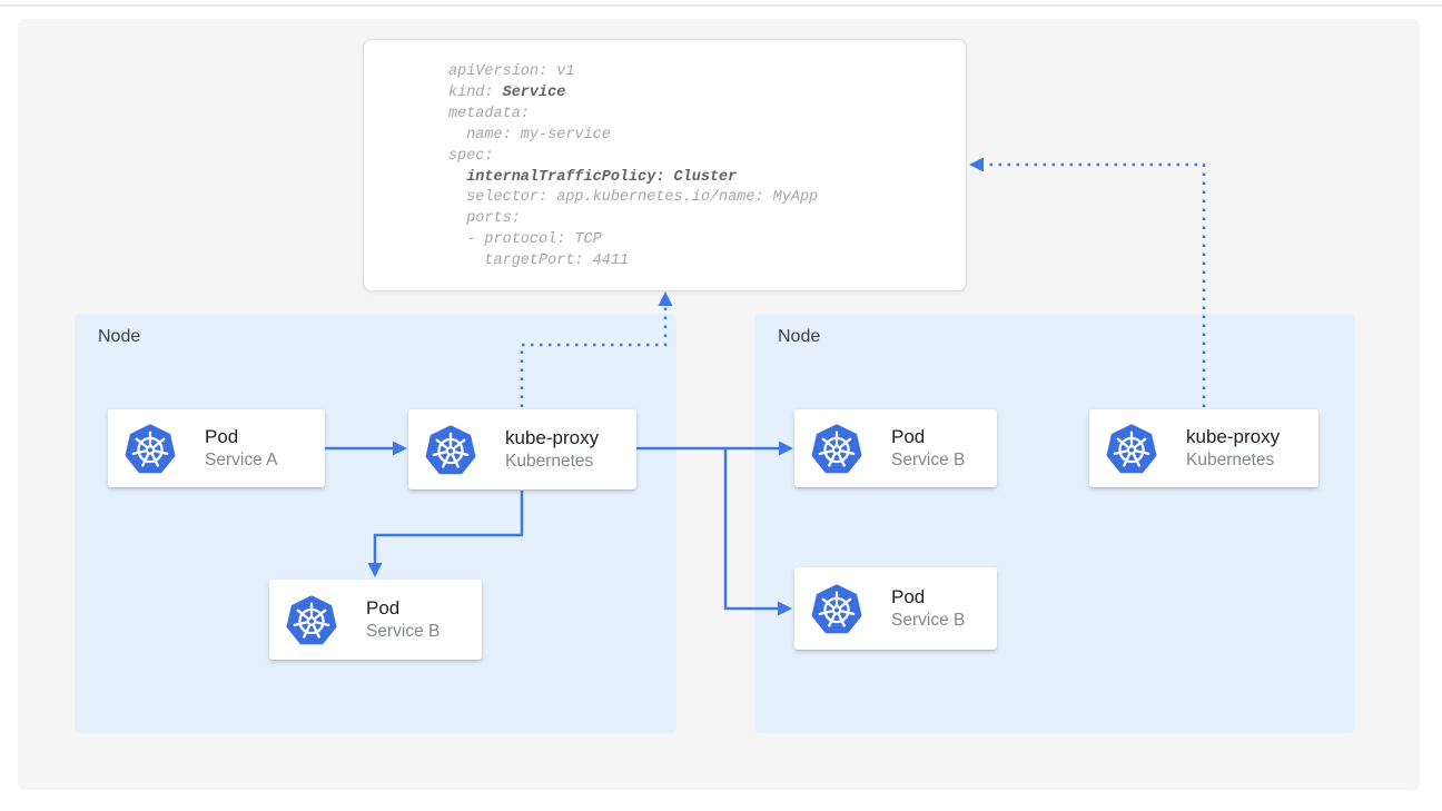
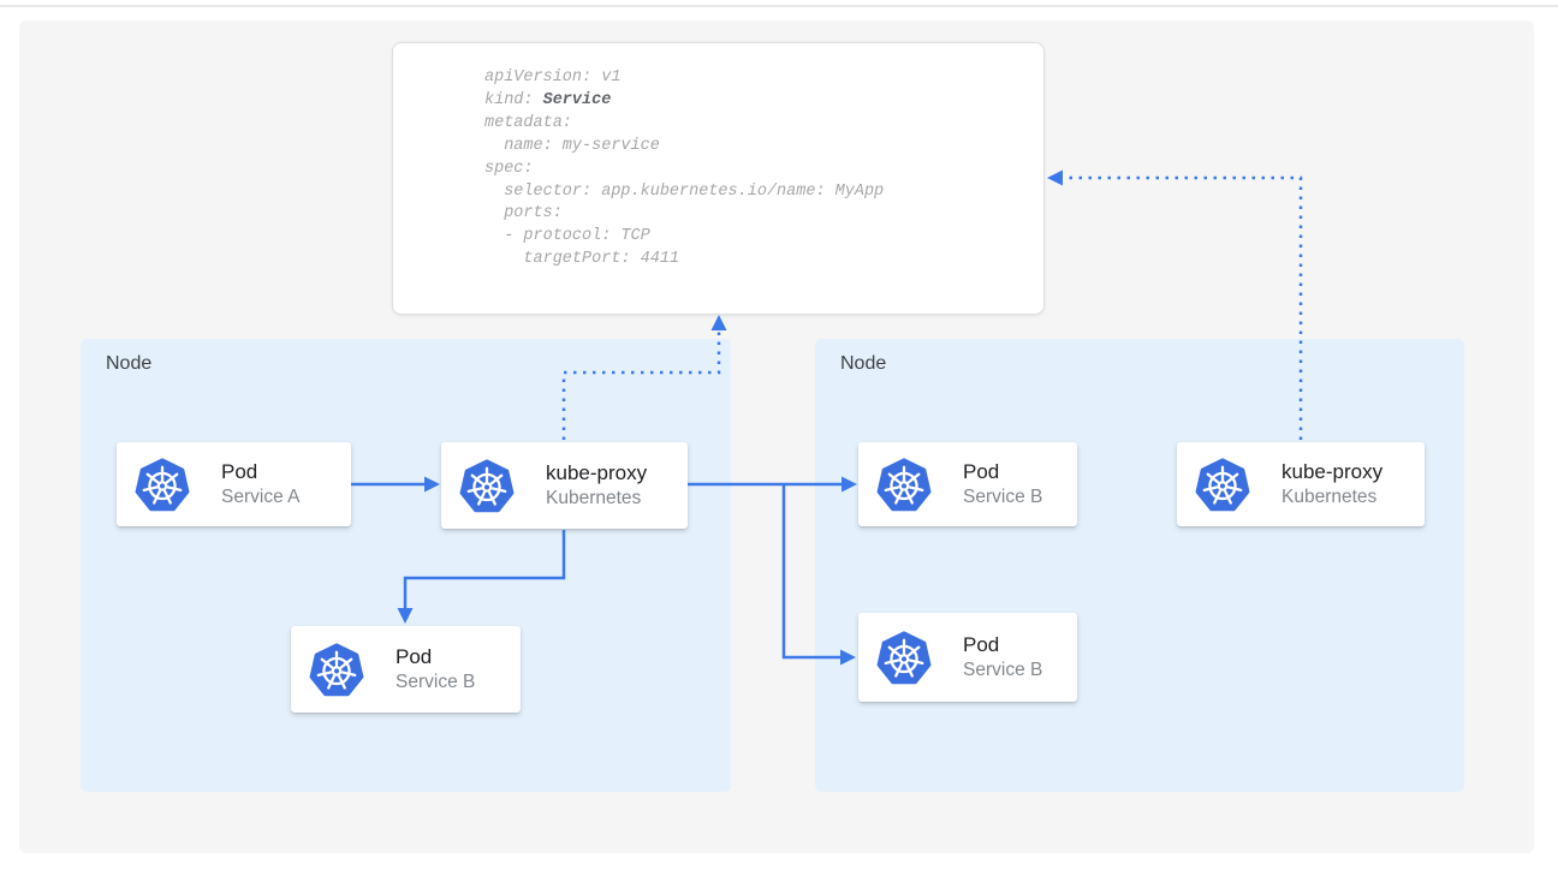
  apiVersion: v1
  kind: Service
  metadata:
  name: my-service
  spec:
- internalTrafficPolicy: Cluster
  selector: app.kubernetes.io/name: MyApp
  ports:
  - protocol: TCP
  targetPort: 4411
  Node
  Node
  Pod
  Service A
  kube-proxy
  Kubernetes
  Pod
  Service B
  Pod
  Service B
  Pod
  Service B
  kube-proxy
  Kubernetes
